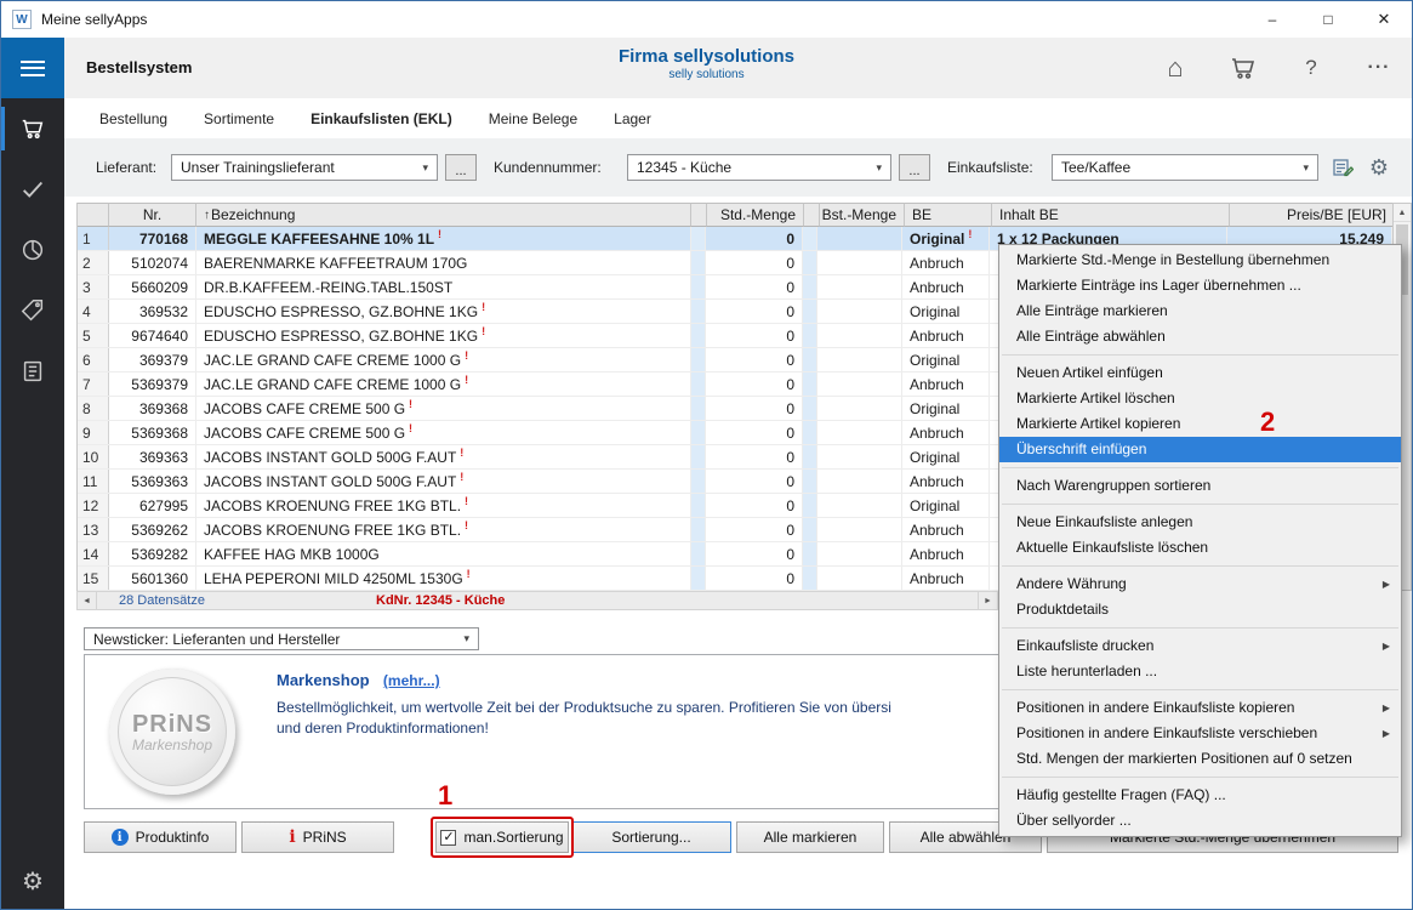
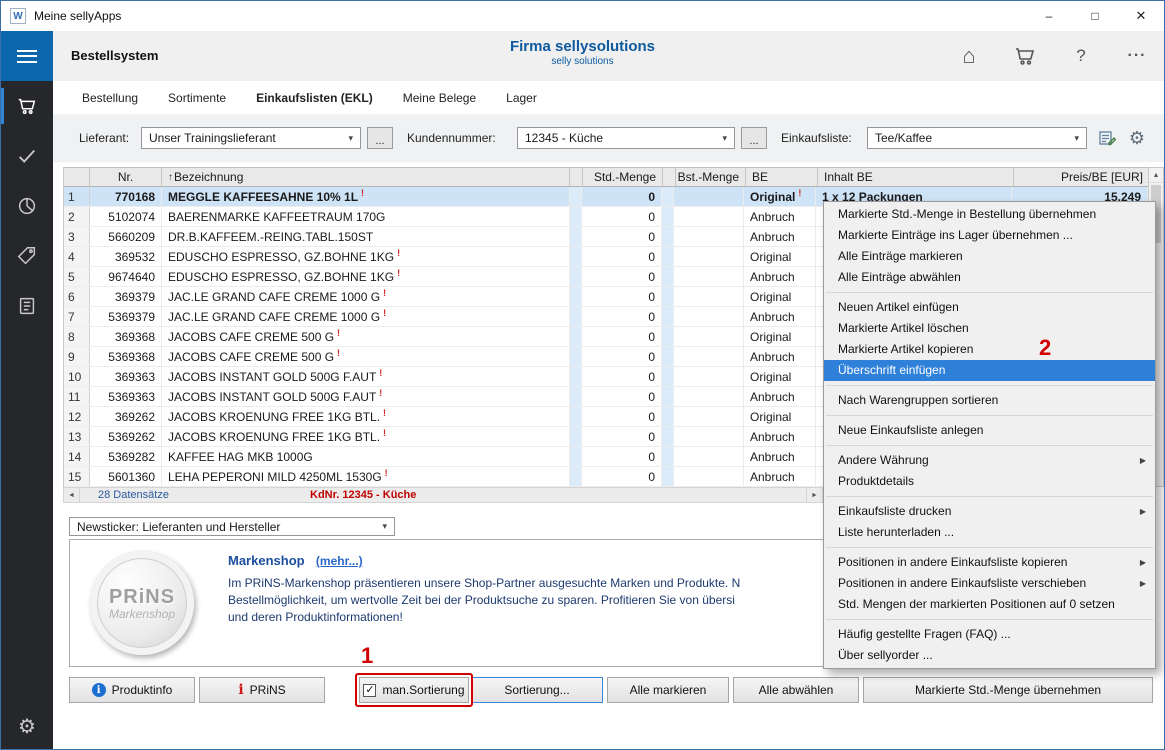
  W
  Meine sellyApps
  –
  □
  ✕
  Bestellsystem
  Firma sellysolutions
  selly solutions
  ⌂
  ?
  ···
  ⚙
  Bestellung
  Sortimente
  Einkaufslisten (EKL)
  Meine Belege
  Lager
  Lieferant:
  Unser Trainingslieferant
  ▾
  ...
  Kundennummer:
  12345 - Küche
  ▾
  ...
  Einkaufsliste:
  Tee/Kaffee
  ▾
  ⚙
  Nr.
  ↑
  Bezeichnung
  Std.-Menge
  Bst.-Menge
  BE
  Inhalt BE
  Preis/BE [EUR]
  1
  770168
  MEGGLE KAFFEESAHNE 10% 1L
  !
  0
  Original
  !
  1 x 12 Packungen
  15,249
  2
  5102074
  BAERENMARKE KAFFEETRAUM 170G
  0
  Anbruch
  3
  5660209
  DR.B.KAFFEEM.-REING.TABL.150ST
  0
  Anbruch
  4
  369532
  EDUSCHO ESPRESSO, GZ.BOHNE 1KG
  !
  0
  Original
  5
  9674640
  EDUSCHO ESPRESSO, GZ.BOHNE 1KG
  !
  0
  Anbruch
  6
  369379
  JAC.LE GRAND CAFE CREME 1000 G
  !
  0
  Original
  7
  5369379
  JAC.LE GRAND CAFE CREME 1000 G
  !
  0
  Anbruch
  8
  369368
  JACOBS CAFE CREME 500 G
  !
  0
  Original
  9
  5369368
  JACOBS CAFE CREME 500 G
  !
  0
  Anbruch
  10
  369363
  JACOBS INSTANT GOLD 500G F.AUT
  !
  0
  Original
  11
  5369363
  JACOBS INSTANT GOLD 500G F.AUT
  !
  0
  Anbruch
  12
- 627995
+ 369262
  JACOBS KROENUNG FREE 1KG BTL.
  !
  0
  Original
  13
  5369262
  JACOBS KROENUNG FREE 1KG BTL.
  !
  0
  Anbruch
  14
  5369282
  KAFFEE HAG MKB 1000G
  0
  Anbruch
  15
  5601360
  LEHA PEPERONI MILD 4250ML 1530G
  !
  0
  Anbruch
  28 Datensätze
  KdNr. 12345 - Küche
  Newsticker: Lieferanten und Hersteller
  ▾
  PRiNS
  Markenshop
  Markenshop (mehr...)
+ Im PRiNS-Markenshop präsentieren unsere Shop-Partner ausgesuchte Marken und Produkte. N
  Bestellmöglichkeit, um wertvolle Zeit bei der Produktsuche zu sparen. Profitieren Sie von übersi
  und deren Produktinformationen!
  i
  Produktinfo
  i
  PRiNS
  ✓
  man.Sortierung
  Sortierung...
  Alle markieren
  Alle abwählen
  Markierte Std.-Menge übernehmen
  Markierte Std.-Menge in Bestellung übernehmen
  Markierte Einträge ins Lager übernehmen ...
  Alle Einträge markieren
  Alle Einträge abwählen
  Neuen Artikel einfügen
  Markierte Artikel löschen
  Markierte Artikel kopieren
  Überschrift einfügen
  Nach Warengruppen sortieren
  Neue Einkaufsliste anlegen
- Aktuelle Einkaufsliste löschen
  Andere Währung
  ▶
  Produktdetails
  Einkaufsliste drucken
  ▶
  Liste herunterladen ...
  Positionen in andere Einkaufsliste kopieren
  ▶
  Positionen in andere Einkaufsliste verschieben
  ▶
  Std. Mengen der markierten Positionen auf 0 setzen
  Häufig gestellte Fragen (FAQ) ...
  Über sellyorder ...
  1
  2
